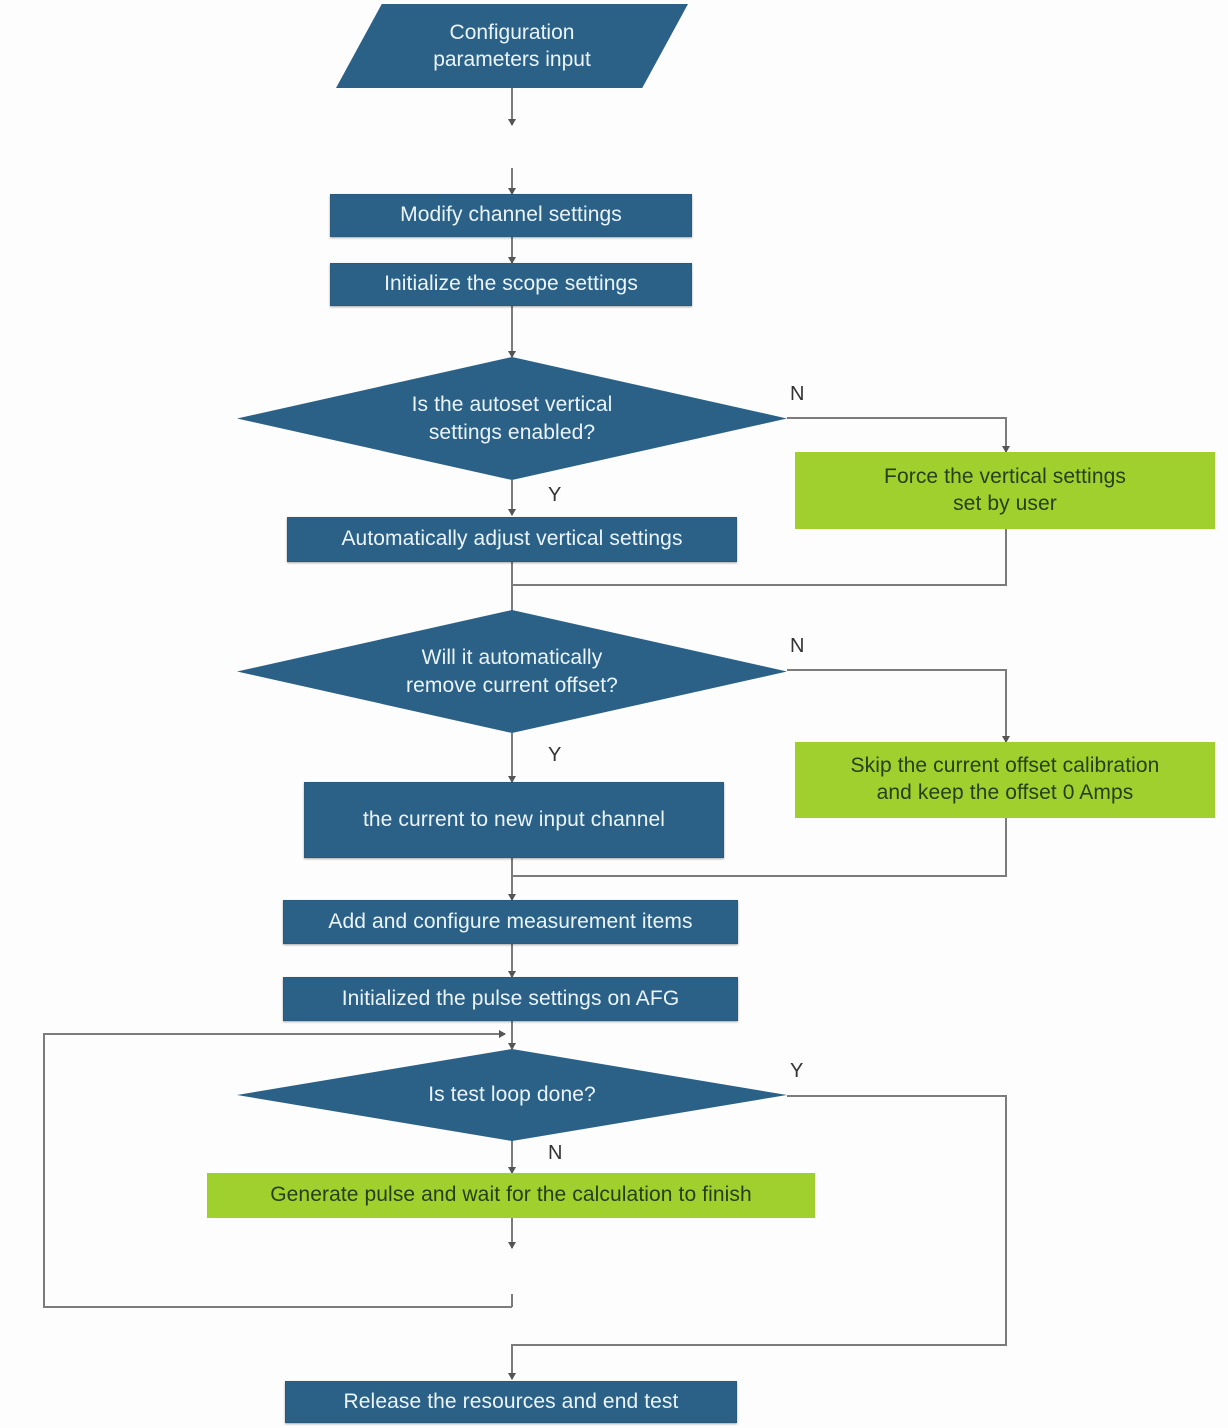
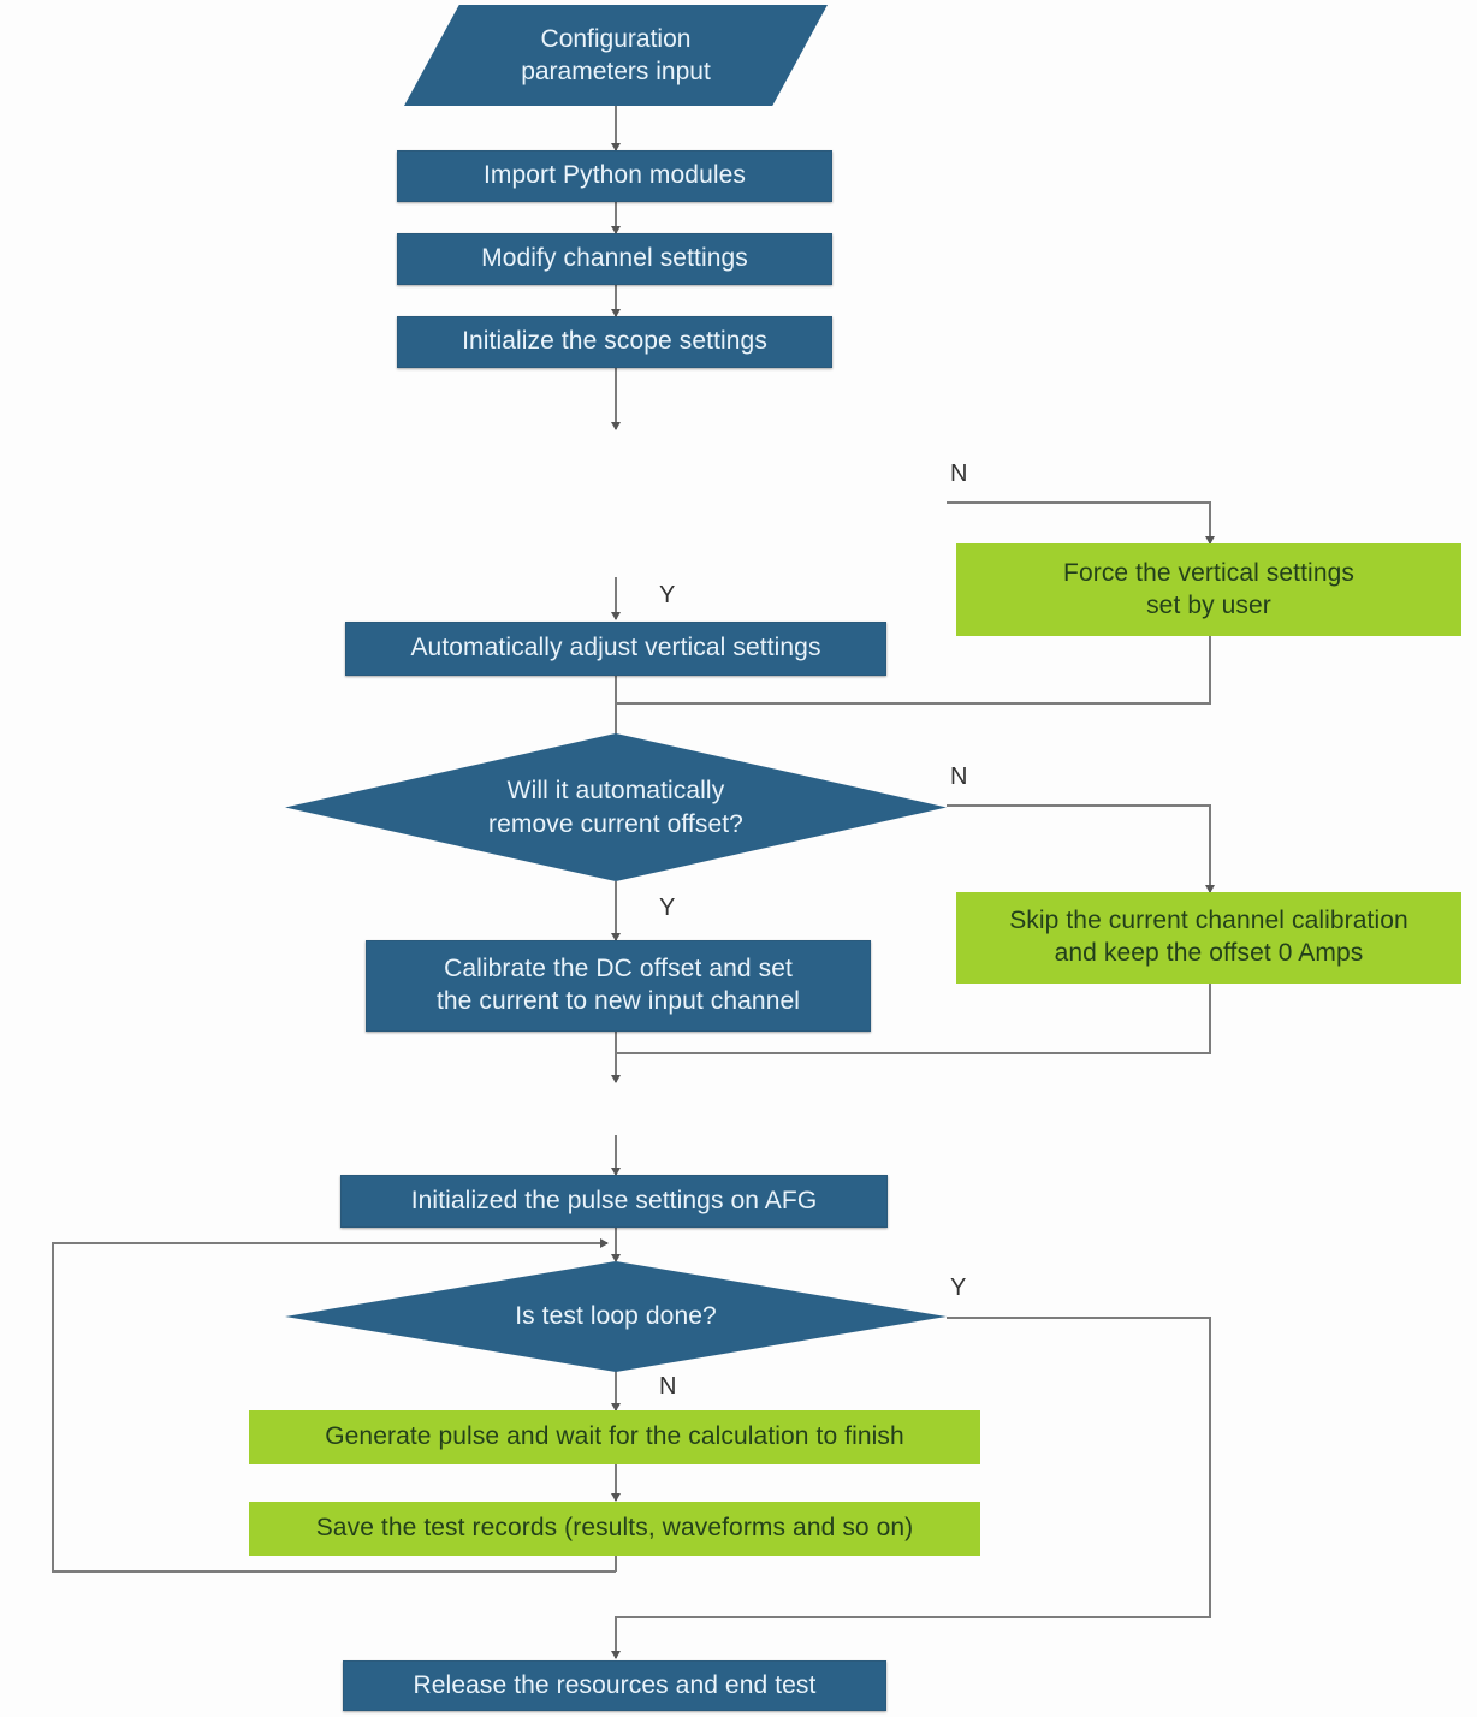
  Configuration
  parameters input
+ Import Python modules
  Modify channel settings
  Initialize the scope settings
- Is the autoset vertical
- settings enabled?
  N
  Y
  Force the vertical settings
  set by user
  Automatically adjust vertical settings
  Will it automatically
  remove current offset?
  N
  Y
- Skip the current offset calibration
+ Skip the current channel calibration
  and keep the offset 0 Amps
+ Calibrate the DC offset and set
  the current to new input channel
- Add and configure measurement items
  Initialized the pulse settings on AFG
  Is test loop done?
  Y
  N
  Generate pulse and wait for the calculation to finish
+ Save the test records (results, waveforms and so on)
  Release the resources and end test
